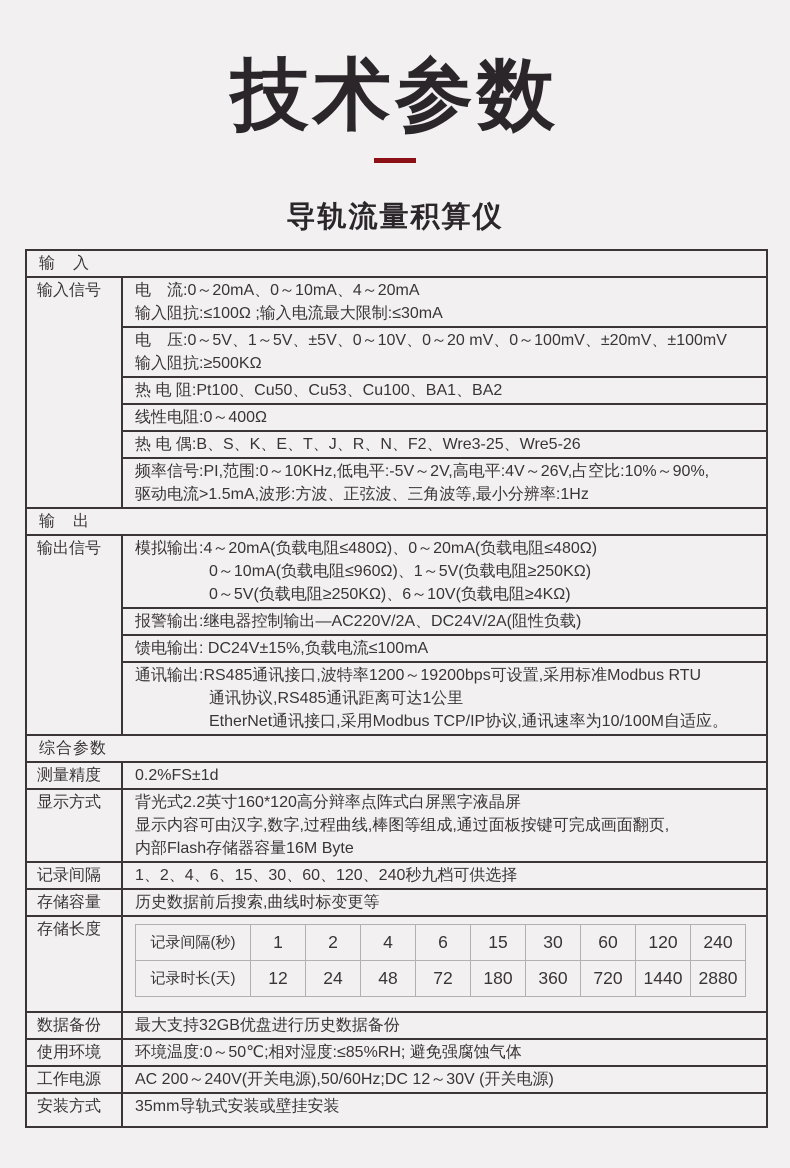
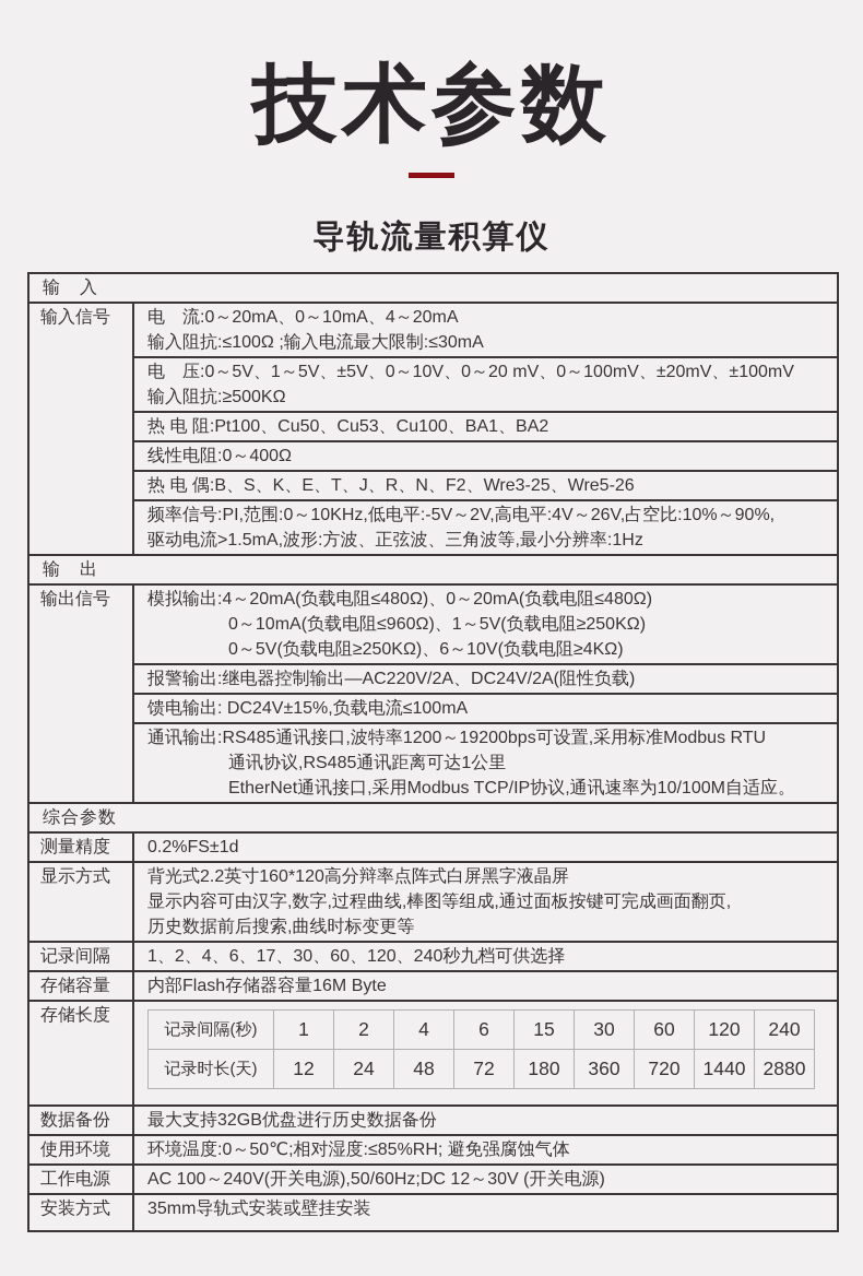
  技术参数
  导轨流量积算仪
  输 入
  输入信号
  电 流:0～20mA、0～10mA、4～20mA
  输入阻抗:≤100Ω ;输入电流最大限制:≤30mA
  电 压:0～5V、1～5V、±5V、0～10V、0～20 mV、0～100mV、±20mV、±100mV
  输入阻抗:≥500KΩ
  热 电 阻:Pt100、Cu50、Cu53、Cu100、BA1、BA2
  线性电阻:0～400Ω
  热 电 偶:B、S、K、E、T、J、R、N、F2、Wre3-25、Wre5-26
  频率信号:PI,范围:0～10KHz,低电平:-5V～2V,高电平:4V～26V,占空比:10%～90%,
  驱动电流>1.5mA,波形:方波、正弦波、三角波等,最小分辨率:1Hz
  输 出
  输出信号
  模拟输出:4～20mA(负载电阻≤480Ω)、0～20mA(负载电阻≤480Ω)
  0～10mA(负载电阻≤960Ω)、1～5V(负载电阻≥250KΩ)
  0～5V(负载电阻≥250KΩ)、6～10V(负载电阻≥4KΩ)
  报警输出:继电器控制输出—AC220V/2A、DC24V/2A(阻性负载)
  馈电输出: DC24V±15%,负载电流≤100mA
  通讯输出:RS485通讯接口,波特率1200～19200bps可设置,采用标准Modbus RTU
  通讯协议,RS485通讯距离可达1公里
  EtherNet通讯接口,采用Modbus TCP/IP协议,通讯速率为10/100M自适应。
  综合参数
  测量精度
  0.2%FS±1d
  显示方式
  背光式2.2英寸160*120高分辩率点阵式白屏黑字液晶屏
  显示内容可由汉字,数字,过程曲线,棒图等组成,通过面板按键可完成画面翻页,
- 内部Flash存储器容量16M Byte
+ 历史数据前后搜索,曲线时标变更等
  记录间隔
- 1、2、4、6、15、30、60、120、240秒九档可供选择
+ 1、2、4、6、17、30、60、120、240秒九档可供选择
  存储容量
- 历史数据前后搜索,曲线时标变更等
+ 内部Flash存储器容量16M Byte
  存储长度
  记录间隔(秒)	1	2	4	6	15	30	60	120	240
  记录时长(天)	12	24	48	72	180	360	720	1440	2880
  数据备份
  最大支持32GB优盘进行历史数据备份
  使用环境
  环境温度:0～50℃;相对湿度:≤85%RH; 避免强腐蚀气体
  工作电源
- AC 200～240V(开关电源),50/60Hz;DC 12～30V (开关电源)
+ AC 100～240V(开关电源),50/60Hz;DC 12～30V (开关电源)
  安装方式
  35mm导轨式安装或壁挂安装
